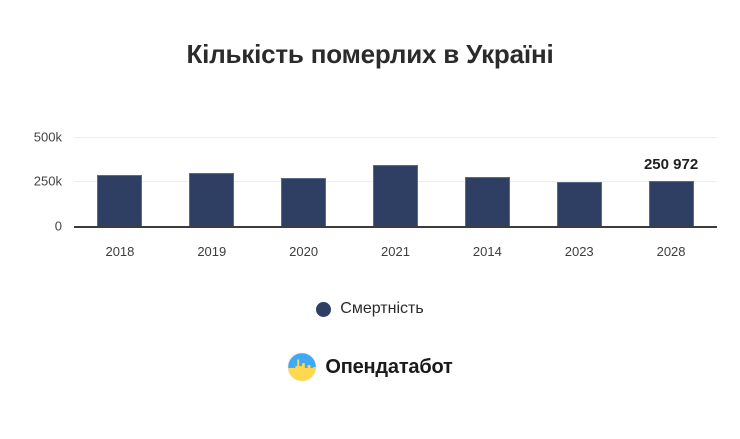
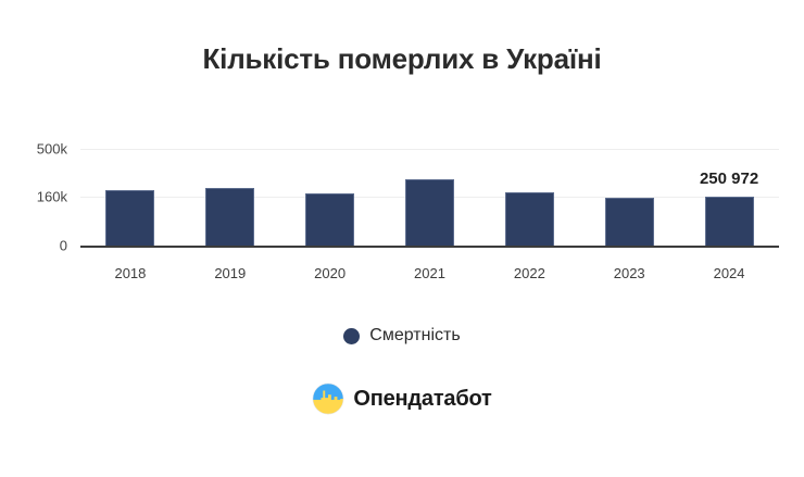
  Кількість померлих в Україні
  500k
- 250k
+ 160k
  0
  250 972
  2018
  2019
  2020
  2021
- 2014
+ 2022
  2023
- 2028
+ 2024
  Смертність
  Опендатабот
